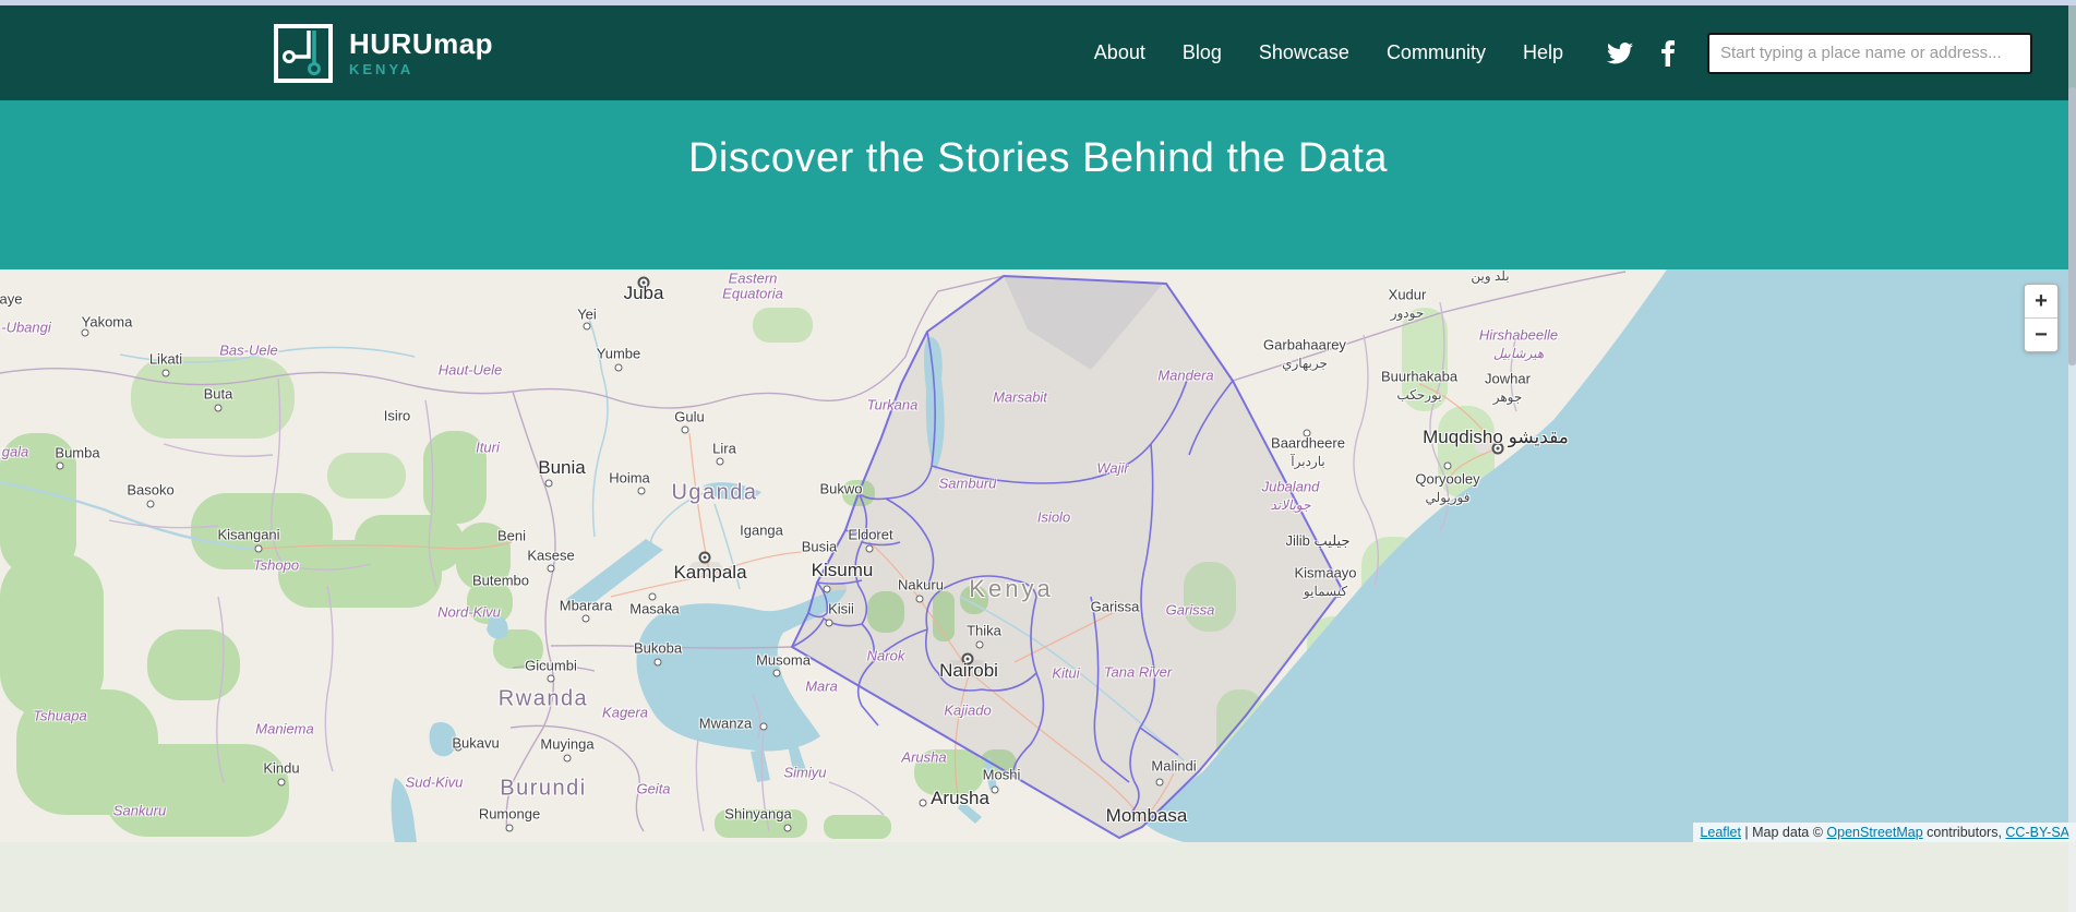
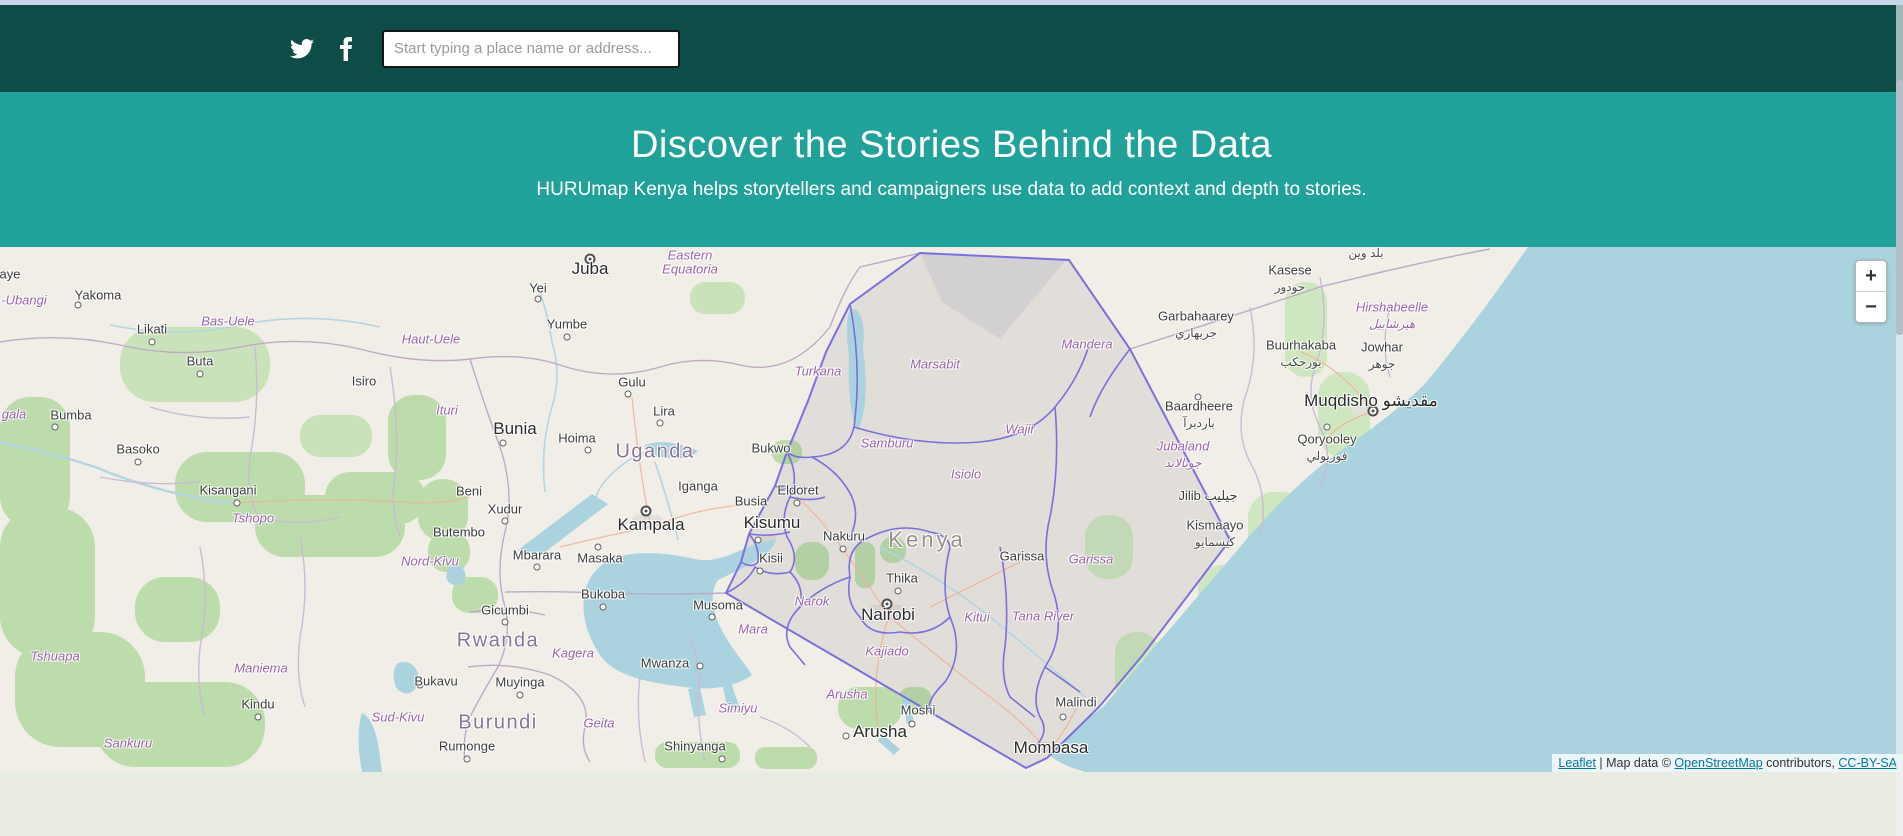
- HURUmap
- KENYA
- About
- Blog
- Showcase
- Community
- Help
  Start typing a place name or address...
  Discover the Stories Behind the Data
+ HURUmap Kenya helps storytellers and campaigners use data to add context and depth to stories.
  aye
  Yakoma
  -Ubangi
  Likati
  Bas-Uele
  Haut-Uele
  Buta
  Isiro
  Bumba
  gala
  Ituri
  Basoko
  Kisangani
  Tshopo
  Tshuapa
  Maniema
  Kindu
  Sankuru
  Nord-Kivu
  Sud-Kivu
  Juba
  Yei
  Yumbe
  Eastern
  Equatoria
  Gulu
  Lira
  Bunia
  Hoima
  Uganda
  Bukwo
  Iganga
  Eldoret
  Busia
- Kasese
+ Xudur
  Beni
  Butembo
  Kisumu
  Kampala
  Nakuru
  Mbarara
  Masaka
  Kisii
  Bukoba
  Musoma
  Narok
  Mara
  Rwanda
  Gicumbi
  Kagera
  Mwanza
  Bukavu
  Muyinga
  Burundi
  Rumonge
  Geita
  Simiyu
  Shinyanga
  Thika
  Nairobi
  Kajiado
  Kenya
  Kitui
  Tana River
  Garissa
  Garissa
  Turkana
  Marsabit
  Samburu
  Isiolo
  Wajir
  Mandera
  Arusha
  Moshi
  Arusha
  Malindi
  Mombasa
  بلد وين
- Xudur
+ Kasese
  حودور
  Garbahaarey
  جربهاري
  Hirshabeelle
  هيرشابيل
  Buurhakaba
  بورحكب
  Jowhar
  جوهر
  Muqdisho مقديشو
  Baardheere
  باردبرآ
  Qoryooley
  فوريولي
  Jubaland
  جوبالاند
  Jilib جيليب
  Kismaayo
  كيسمايو
  +
  −
  Leaflet | Map data © OpenStreetMap contributors, CC-BY-SA
